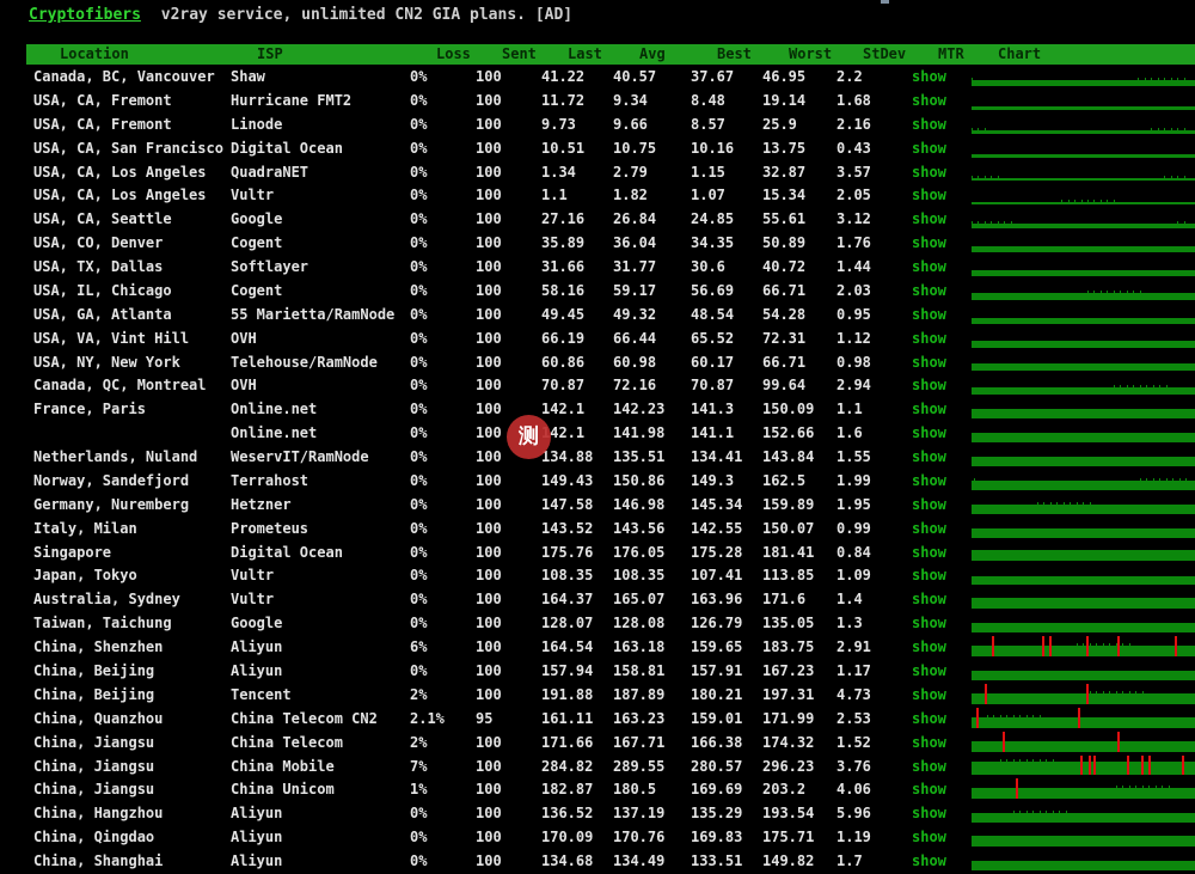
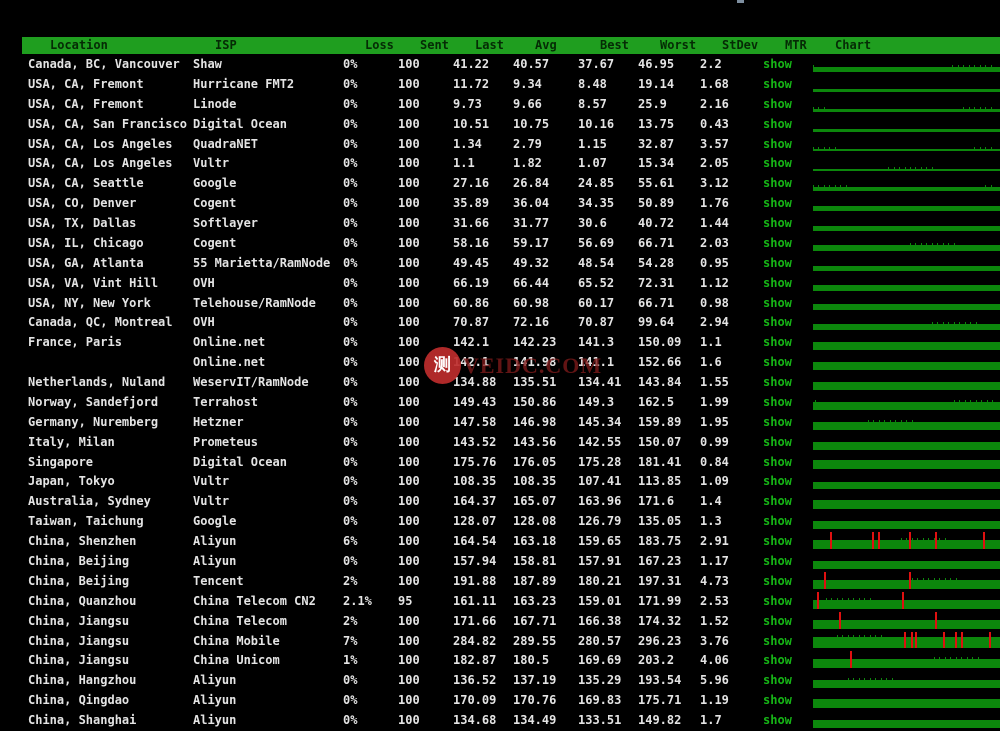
- Cryptofibers v2ray service, unlimited CN2 GIA plans. [AD]
  Location
  ISP
  Loss
  Sent
  Last
  Avg
  Best
  Worst
  StDev
  MTR
  Chart
  Canada, BC, Vancouver
  Shaw
  0%
  100
  41.22
  40.57
  37.67
  46.95
  2.2
  show
  USA, CA, Fremont
  Hurricane FMT2
  0%
  100
  11.72
  9.34
  8.48
  19.14
  1.68
  show
  USA, CA, Fremont
  Linode
  0%
  100
  9.73
  9.66
  8.57
  25.9
  2.16
  show
  USA, CA, San Francisco
  Digital Ocean
  0%
  100
  10.51
  10.75
  10.16
  13.75
  0.43
  show
  USA, CA, Los Angeles
  QuadraNET
  0%
  100
  1.34
  2.79
  1.15
  32.87
  3.57
  show
  USA, CA, Los Angeles
  Vultr
  0%
  100
  1.1
  1.82
  1.07
  15.34
  2.05
  show
  USA, CA, Seattle
  Google
  0%
  100
  27.16
  26.84
  24.85
  55.61
  3.12
  show
  USA, CO, Denver
  Cogent
  0%
  100
  35.89
  36.04
  34.35
  50.89
  1.76
  show
  USA, TX, Dallas
  Softlayer
  0%
  100
  31.66
  31.77
  30.6
  40.72
  1.44
  show
  USA, IL, Chicago
  Cogent
  0%
  100
  58.16
  59.17
  56.69
  66.71
  2.03
  show
  USA, GA, Atlanta
  55 Marietta/RamNode
  0%
  100
  49.45
  49.32
  48.54
  54.28
  0.95
  show
  USA, VA, Vint Hill
  OVH
  0%
  100
  66.19
  66.44
  65.52
  72.31
  1.12
  show
  USA, NY, New York
  Telehouse/RamNode
  0%
  100
  60.86
  60.98
  60.17
  66.71
  0.98
  show
  Canada, QC, Montreal
  OVH
  0%
  100
  70.87
  72.16
  70.87
  99.64
  2.94
  show
  France, Paris
  Online.net
  0%
  100
  142.1
  142.23
  141.3
  150.09
  1.1
  show
  Online.net
  0%
  100
  42.1
  141.98
  141.1
  152.66
  1.6
  show
  Netherlands, Nuland
  WeservIT/RamNode
  0%
  100
  134.88
  135.51
  134.41
  143.84
  1.55
  show
  Norway, Sandefjord
  Terrahost
  0%
  100
  149.43
  150.86
  149.3
  162.5
  1.99
  show
  Germany, Nuremberg
  Hetzner
  0%
  100
  147.58
  146.98
  145.34
  159.89
  1.95
  show
  Italy, Milan
  Prometeus
  0%
  100
  143.52
  143.56
  142.55
  150.07
  0.99
  show
  Singapore
  Digital Ocean
  0%
  100
  175.76
  176.05
  175.28
  181.41
  0.84
  show
  Japan, Tokyo
  Vultr
  0%
  100
  108.35
  108.35
  107.41
  113.85
  1.09
  show
  Australia, Sydney
  Vultr
  0%
  100
  164.37
  165.07
  163.96
  171.6
  1.4
  show
  Taiwan, Taichung
  Google
  0%
  100
  128.07
  128.08
  126.79
  135.05
  1.3
  show
  China, Shenzhen
  Aliyun
  6%
  100
  164.54
  163.18
  159.65
  183.75
  2.91
  show
  China, Beijing
  Aliyun
  0%
  100
  157.94
  158.81
  157.91
  167.23
  1.17
  show
  China, Beijing
  Tencent
  2%
  100
  191.88
  187.89
  180.21
  197.31
  4.73
  show
  China, Quanzhou
  China Telecom CN2
  2.1%
  95
  161.11
  163.23
  159.01
  171.99
  2.53
  show
  China, Jiangsu
  China Telecom
  2%
  100
  171.66
  167.71
  166.38
  174.32
  1.52
  show
  China, Jiangsu
  China Mobile
  7%
  100
  284.82
  289.55
  280.57
  296.23
  3.76
  show
  China, Jiangsu
  China Unicom
  1%
  100
  182.87
  180.5
  169.69
  203.2
  4.06
  show
  China, Hangzhou
  Aliyun
  0%
  100
  136.52
  137.19
  135.29
  193.54
  5.96
  show
  China, Qingdao
  Aliyun
  0%
  100
  170.09
  170.76
  169.83
  175.71
  1.19
  show
  China, Shanghai
  Aliyun
  0%
  100
  134.68
  134.49
  133.51
  149.82
  1.7
  show
  测
+ VEIDC.COM
